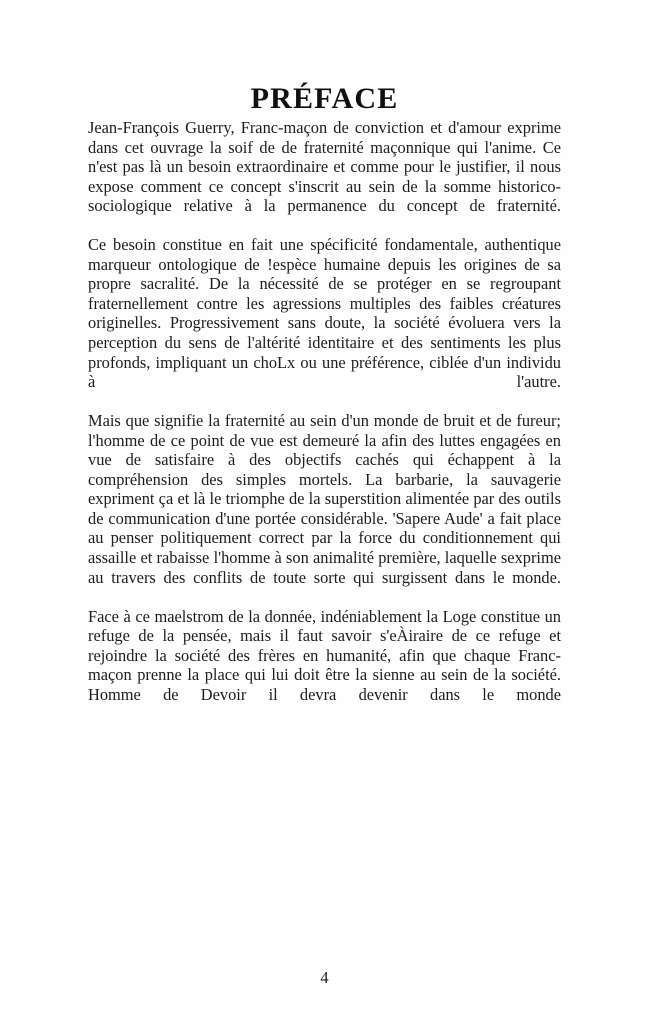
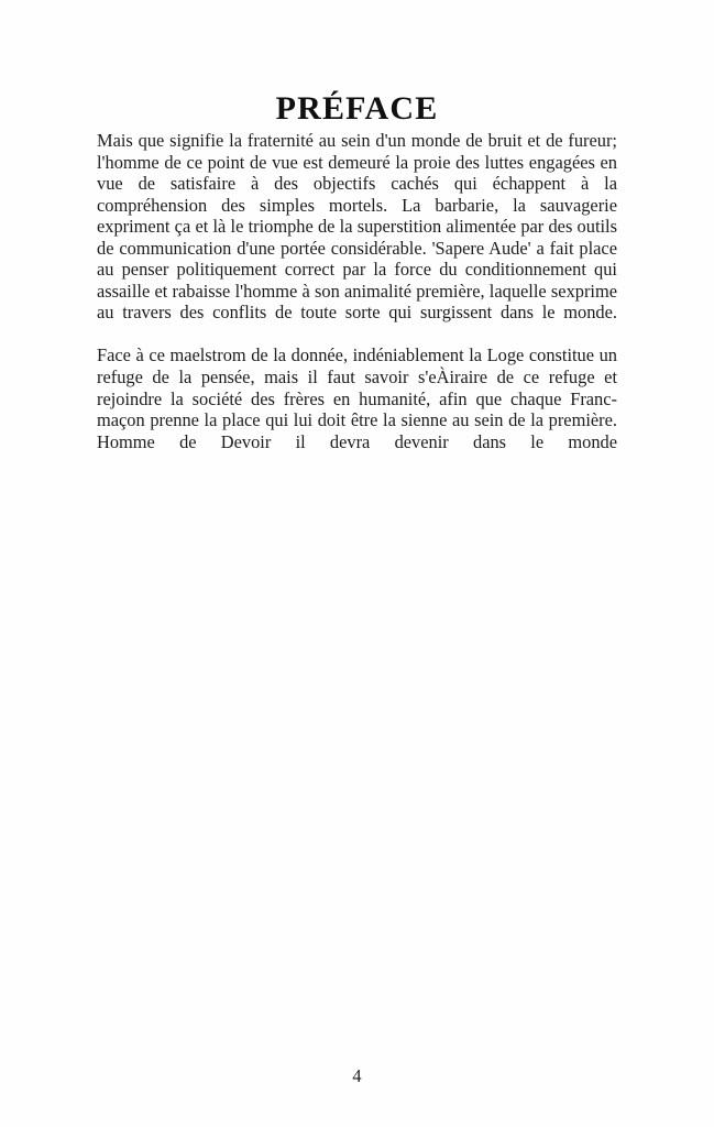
  PRÉFACE
- Jean-François Guerry, Franc-maçon de conviction et d'amour exprime dans cet ouvrage la soif de de fraternité maçonnique qui l'anime. Ce n'est pas là un besoin extraordinaire et comme pour le justifier, il nous expose comment ce concept s'inscrit au sein de la somme historico-sociologique relative à la permanence du concept de fraternité.
- Ce besoin constitue en fait une spécificité fondamentale, authentique marqueur ontologique de !espèce humaine depuis les origines de sa propre sacralité. De la nécessité de se protéger en se regroupant fraternellement contre les agressions multiples des faibles créatures originelles. Progressivement sans doute, la société évoluera vers la perception du sens de l'altérité identitaire et des sentiments les plus profonds, impliquant un choLx ou une préférence, ciblée d'un individu à l'autre.
- Mais que signifie la fraternité au sein d'un monde de bruit et de fureur; l'homme de ce point de vue est demeuré la afin des luttes engagées en vue de satisfaire à des objectifs cachés qui échappent à la compréhension des simples mortels. La barbarie, la sauvagerie expriment ça et là le triomphe de la superstition alimentée par des outils de communication d'une portée considérable. 'Sapere Aude' a fait place au penser politiquement correct par la force du conditionnement qui assaille et rabaisse l'homme à son animalité première, laquelle sexprime au travers des conflits de toute sorte qui surgissent dans le monde.
+ Mais que signifie la fraternité au sein d'un monde de bruit et de fureur; l'homme de ce point de vue est demeuré la proie des luttes engagées en vue de satisfaire à des objectifs cachés qui échappent à la compréhension des simples mortels. La barbarie, la sauvagerie expriment ça et là le triomphe de la superstition alimentée par des outils de communication d'une portée considérable. 'Sapere Aude' a fait place au penser politiquement correct par la force du conditionnement qui assaille et rabaisse l'homme à son animalité première, laquelle sexprime au travers des conflits de toute sorte qui surgissent dans le monde.
- Face à ce maelstrom de la donnée, indéniablement la Loge constitue un refuge de la pensée, mais il faut savoir s'eÀiraire de ce refuge et rejoindre la société des frères en humanité, afin que chaque Franc-maçon prenne la place qui lui doit être la sienne au sein de la société. Homme de Devoir il devra devenir dans le monde
+ Face à ce maelstrom de la donnée, indéniablement la Loge constitue un refuge de la pensée, mais il faut savoir s'eÀiraire de ce refuge et rejoindre la société des frères en humanité, afin que chaque Franc-maçon prenne la place qui lui doit être la sienne au sein de la première. Homme de Devoir il devra devenir dans le monde
  4
